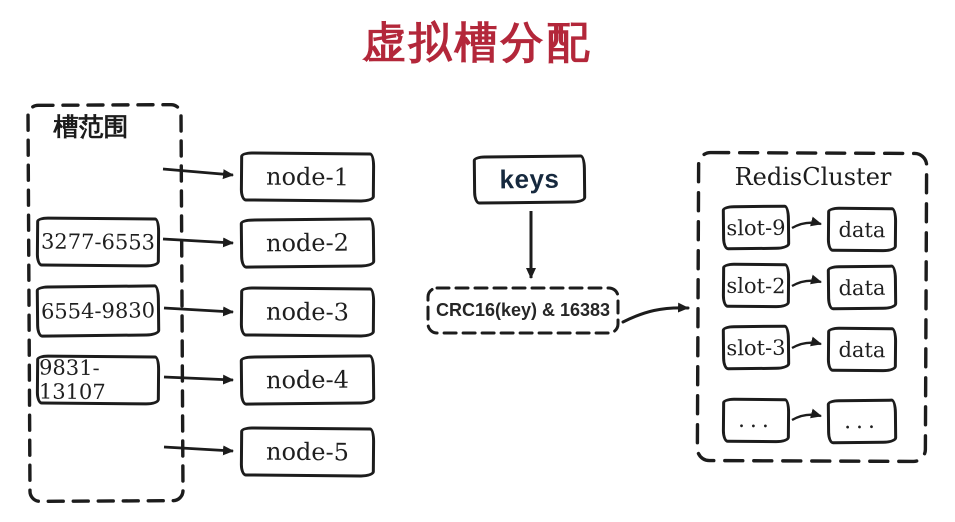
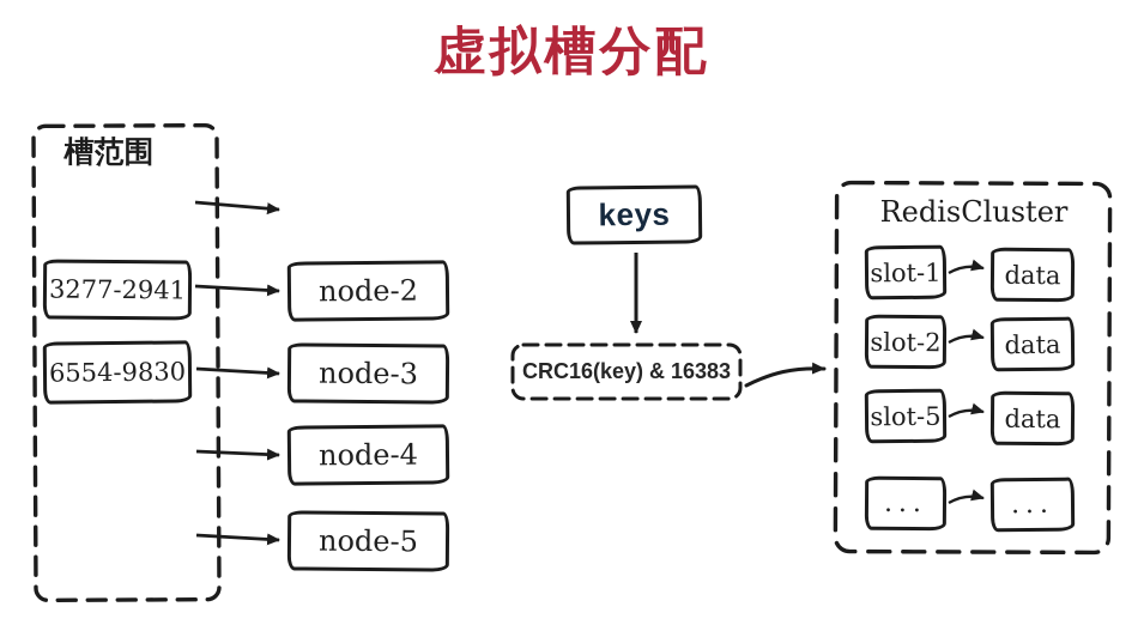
  虚拟槽分配
  槽范围
- 3277-6553
+ 3277-2941
  6554-9830
- 9831-13107
- node-1
  node-2
  node-3
  node-4
  node-5
  keys
  CRC16(key) & 16383
  RedisCluster
- slot-9
+ slot-1
  data
  slot-2
  data
- slot-3
+ slot-5
  data
  ...
  ...
